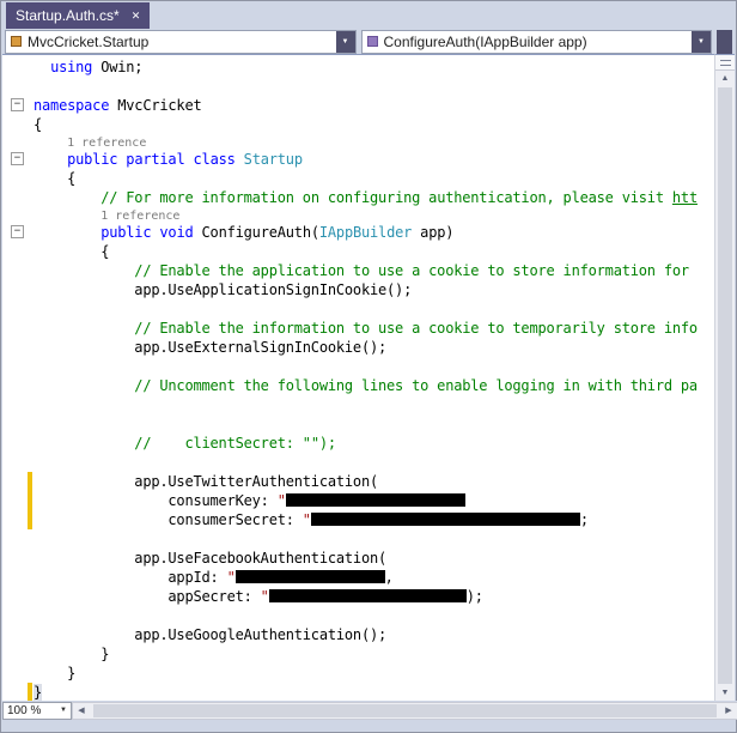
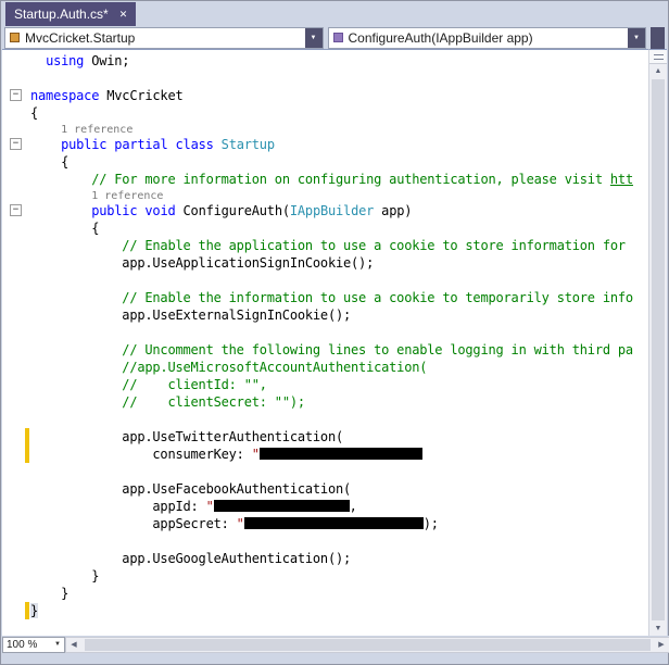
  Startup.Auth.cs*
  ✕
  MvcCricket.Startup
  ConfigureAuth(IAppBuilder app)
  using Owin;
  −
  namespace MvcCricket
  {
  1 reference
  −
  public partial class Startup
  {
  // For more information on configuring authentication, please visit htt
  1 reference
  −
  public void ConfigureAuth(IAppBuilder app)
  {
  // Enable the application to use a cookie to store information for
  app.UseApplicationSignInCookie();
  // Enable the information to use a cookie to temporarily store info
  app.UseExternalSignInCookie();
  // Uncomment the following lines to enable logging in with third pa
+ //app.UseMicrosoftAccountAuthentication(
+ // clientId: "",
  // clientSecret: "");
  app.UseTwitterAuthentication(
  consumerKey: "
- consumerSecret: " ;
  app.UseFacebookAuthentication(
  appId: " ,
  appSecret: " );
  app.UseGoogleAuthentication();
  }
  }
  }
  100 %
